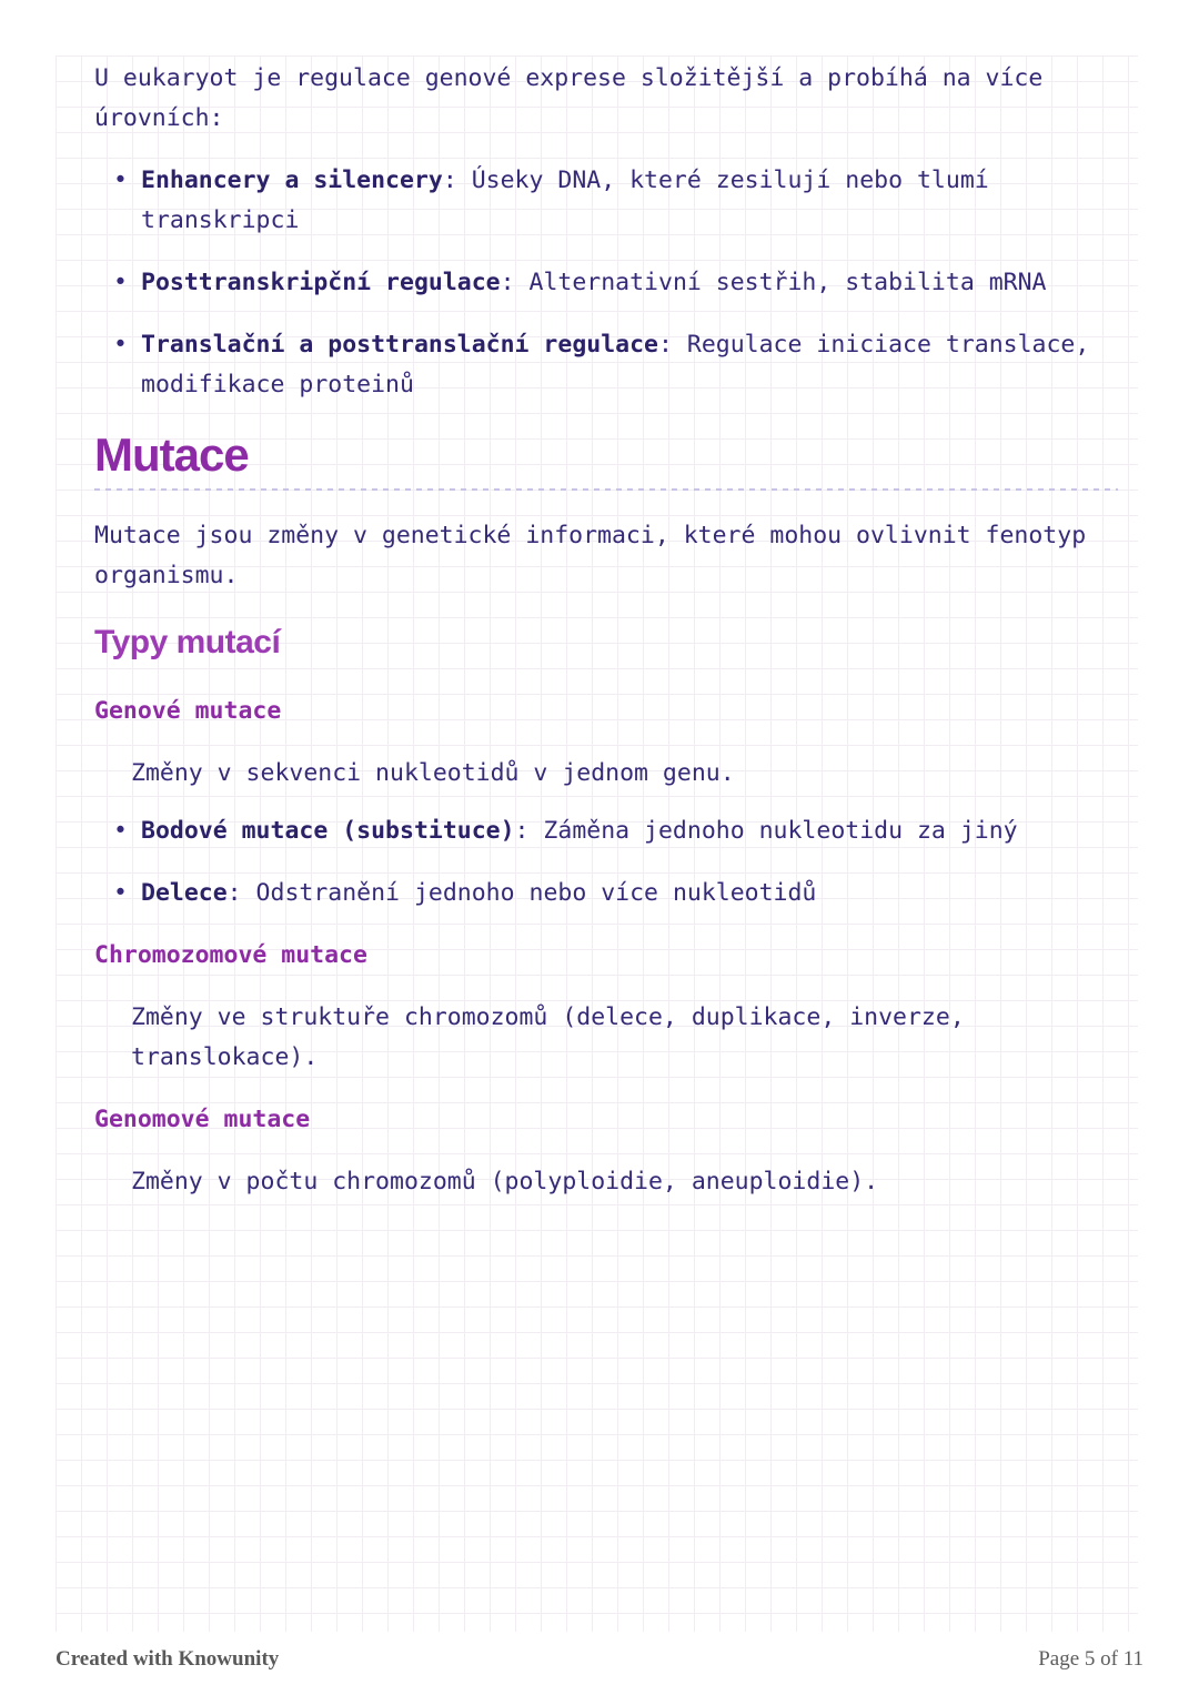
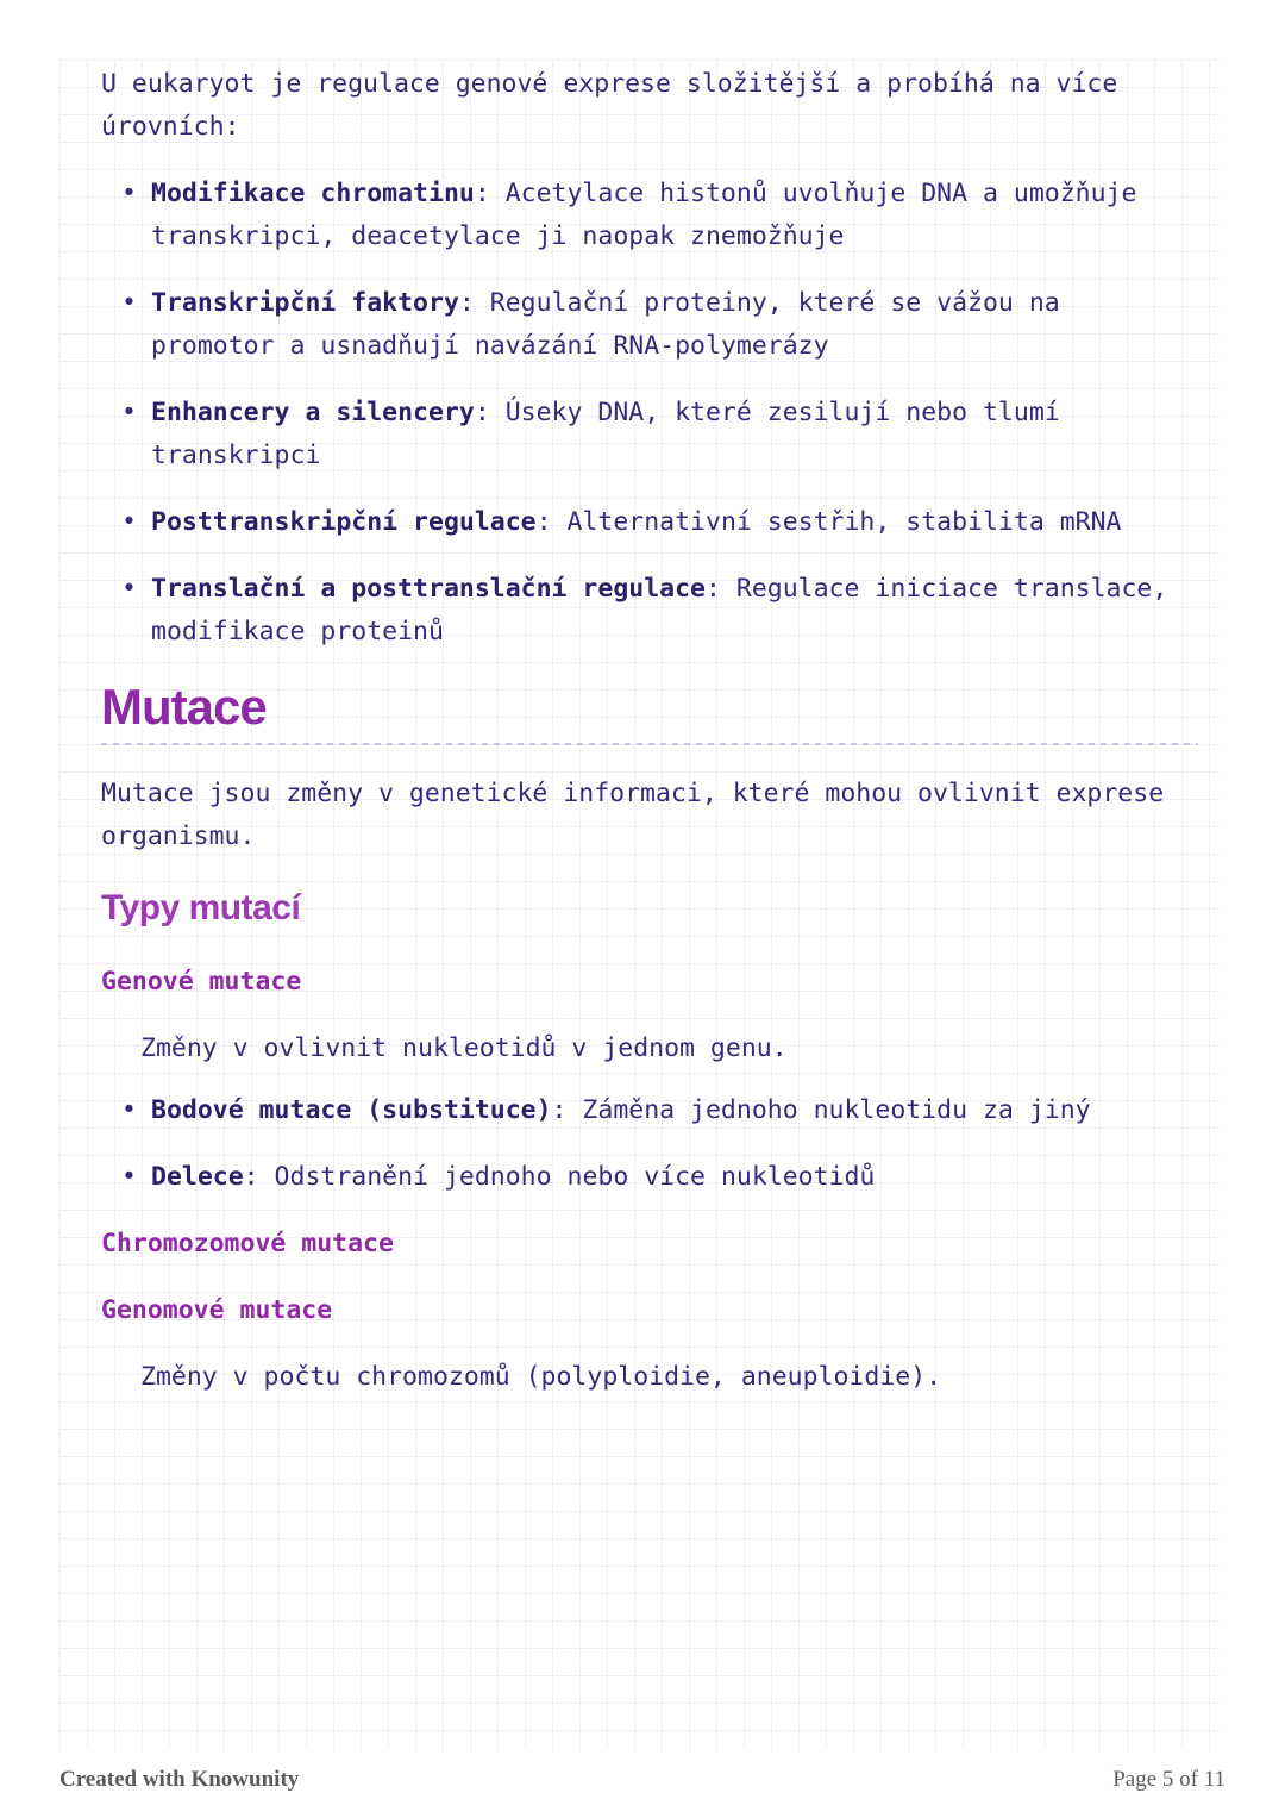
  U eukaryot je regulace genové exprese složitější a probíhá na více úrovních:
+ Modifikace chromatinu: Acetylace histonů uvolňuje DNA a umožňuje transkripci, deacetylace ji naopak znemožňuje
+ Transkripční faktory: Regulační proteiny, které se vážou na promotor a usnadňují navázání RNA-polymerázy
  Enhancery a silencery: Úseky DNA, které zesilují nebo tlumí transkripci
  Posttranskripční regulace: Alternativní sestřih, stabilita mRNA
  Translační a posttranslační regulace: Regulace iniciace translace, modifikace proteinů
  Mutace
- Mutace jsou změny v genetické informaci, které mohou ovlivnit fenotyp organismu.
+ Mutace jsou změny v genetické informaci, které mohou ovlivnit exprese organismu.
  Typy mutací
  Genové mutace
- Změny v sekvenci nukleotidů v jednom genu.
+ Změny v ovlivnit nukleotidů v jednom genu.
  Bodové mutace (substituce): Záměna jednoho nukleotidu za jiný
  Delece: Odstranění jednoho nebo více nukleotidů
  Chromozomové mutace
- Změny ve struktuře chromozomů (delece, duplikace, inverze, translokace).
  Genomové mutace
  Změny v počtu chromozomů (polyploidie, aneuploidie).
  Created with Knowunity
  Page 5 of 11
